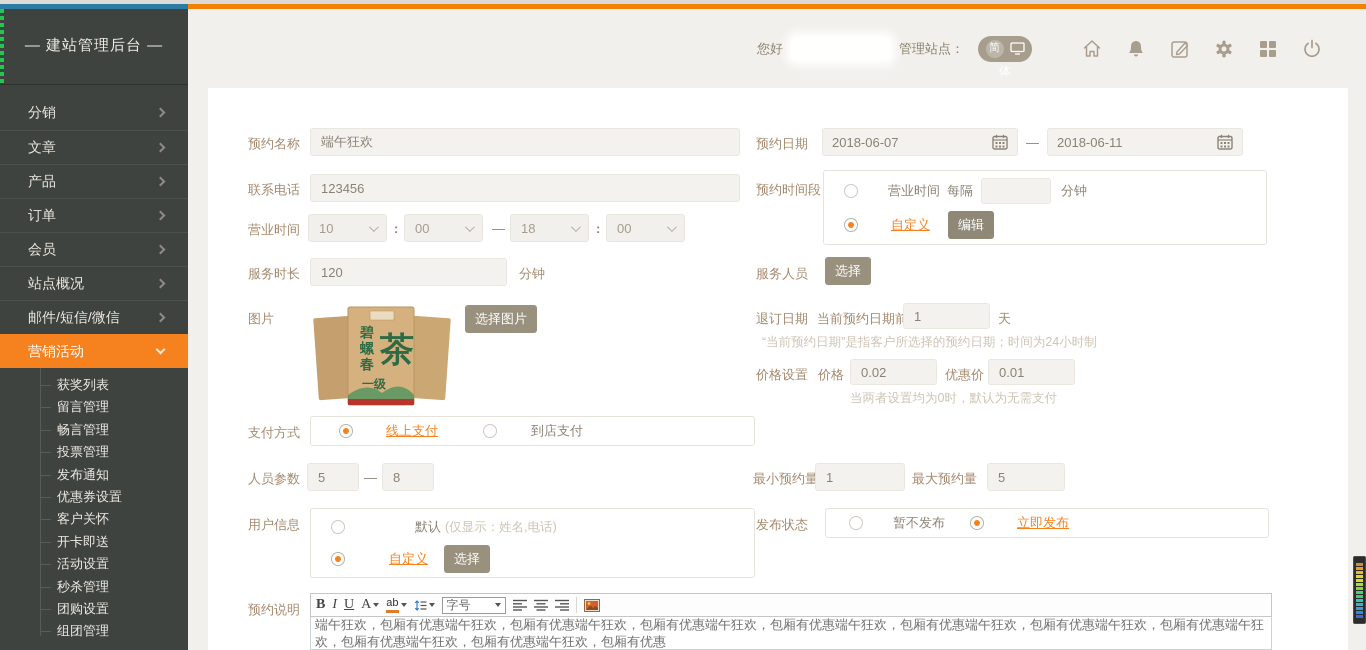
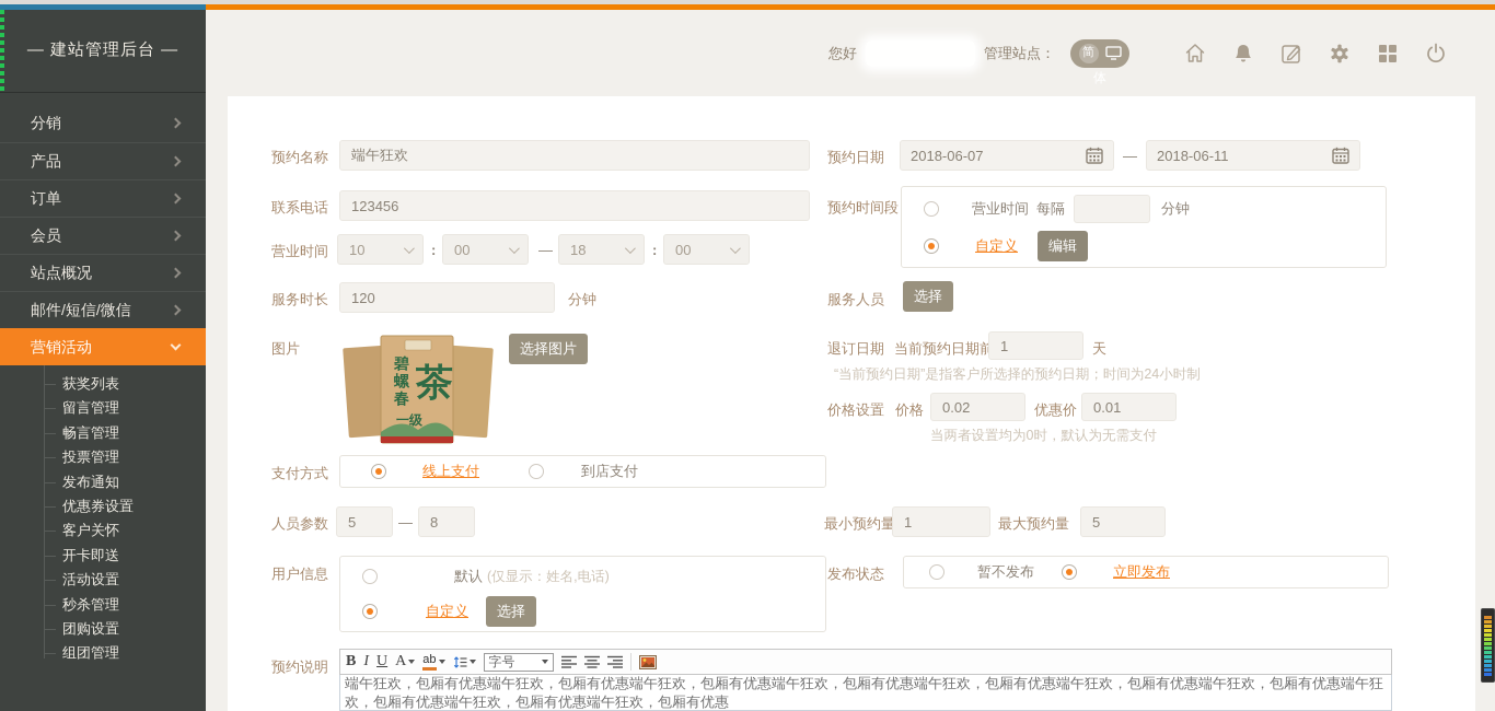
  — 建站管理后台 —
  分销
- 文章
  产品
  订单
  会员
  站点概况
  邮件/短信/微信
  营销活动
  获奖列表
  留言管理
  畅言管理
  投票管理
  发布通知
  优惠券设置
  客户关怀
  开卡即送
  活动设置
  秒杀管理
  团购设置
  组团管理
  您好
  管理站点：
  简
  预约名称
  端午狂欢
  联系电话
  123456
  营业时间
  10
  :
  00
  —
  18
  :
  00
  服务时长
  120
  分钟
  图片
  碧
  螺
  春
  茶
  一级
  选择图片
  支付方式
  线上支付
  到店支付
  人员参数
  5
  —
  8
  用户信息
  默认
  (仅显示：姓名,电话)
  自定义
  选择
  预约说明
  B
  I
  U
  A
  ab
  字号
  端午狂欢，包厢有优惠端午狂欢，包厢有优惠端午狂欢，包厢有优惠端午狂欢，包厢有优惠端午狂欢，包厢有优惠端午狂欢，包厢有优惠端午狂欢，包厢有优惠端午狂欢，包厢有优惠端午狂欢，包厢有优惠端午狂欢，包厢有优惠
  预约日期
  2018-06-07
  —
  2018-06-11
  预约时间段
  营业时间
  每隔
  分钟
  自定义
  编辑
  服务人员
  选择
  退订日期
  当前预约日期前
  1
  天
  “当前预约日期”是指客户所选择的预约日期；时间为24小时制
  价格设置
  价格
  0.02
  优惠价
  0.01
  当两者设置均为0时，默认为无需支付
  最小预约量
  1
  最大预约量
  5
  发布状态
  暂不发布
  立即发布
